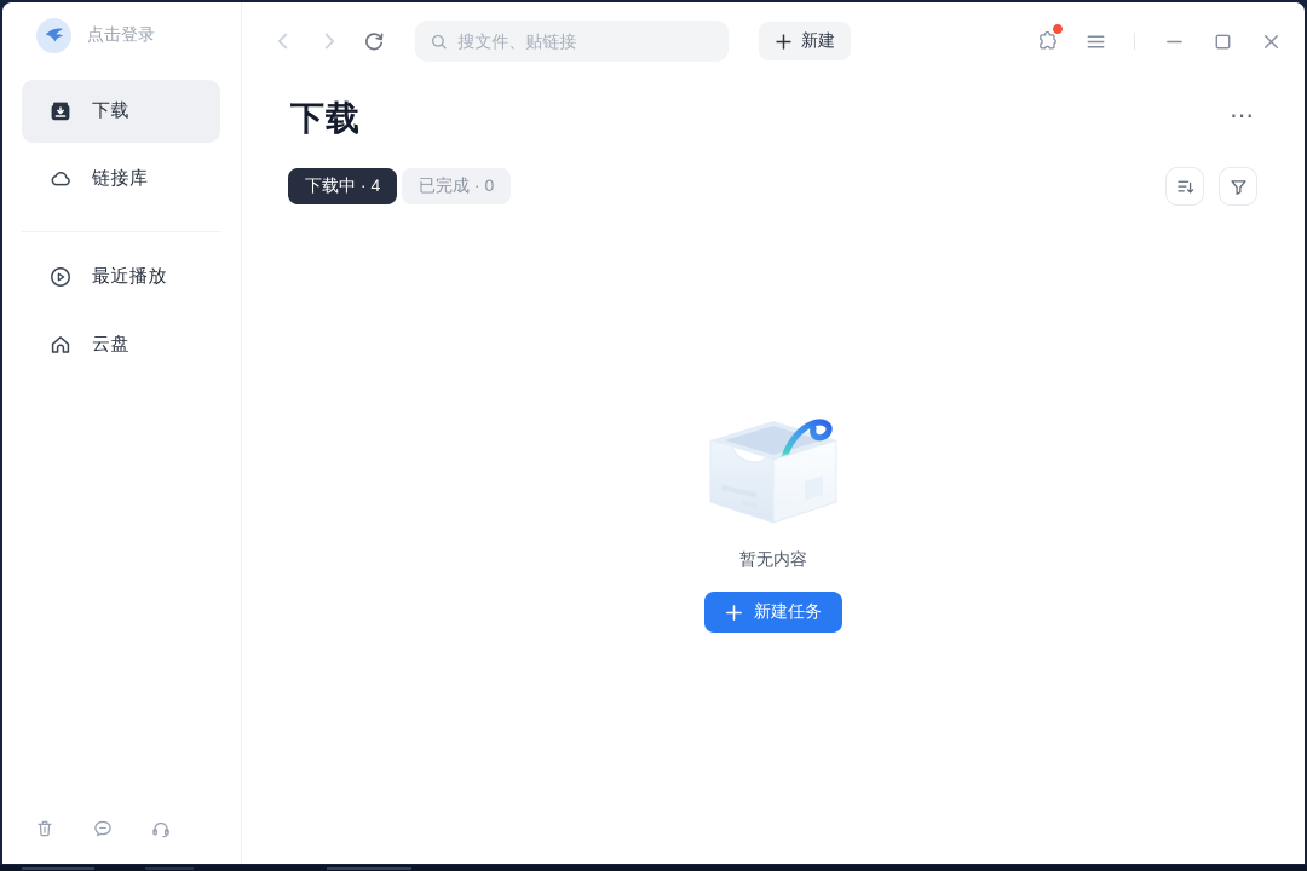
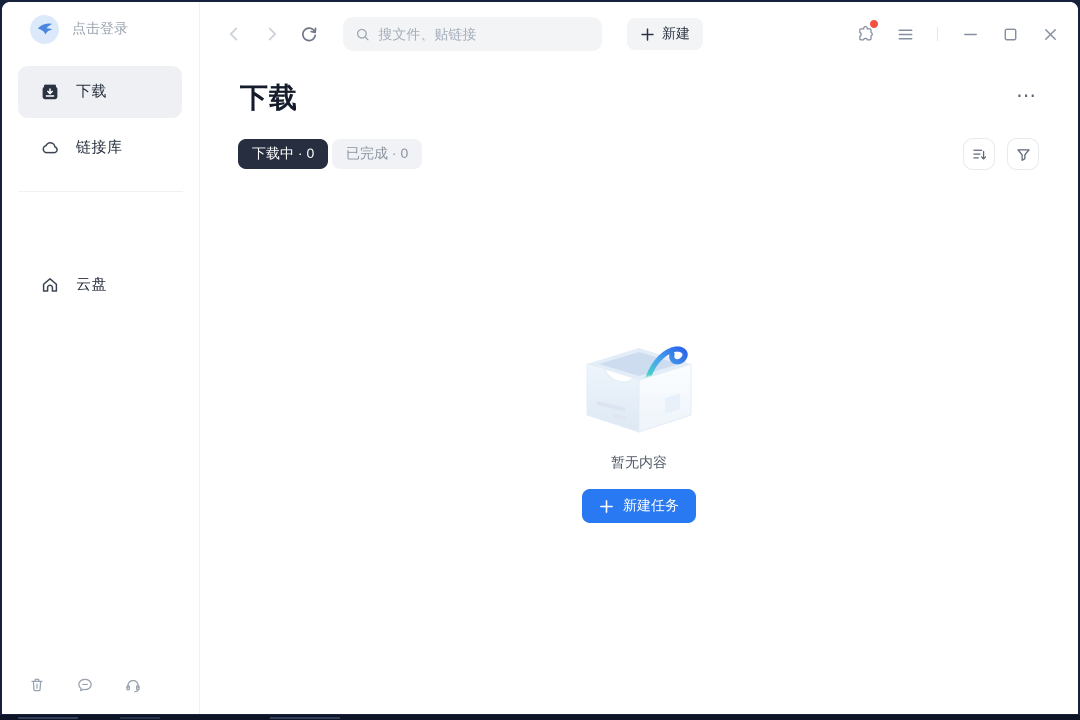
  点击登录
  下载
  链接库
- 最近播放
  云盘
  搜文件、贴链接
  新建
  下载
  ⋯
- 下载中 · 4
+ 下载中 · 0
  已完成 · 0
  暂无内容
  新建任务
